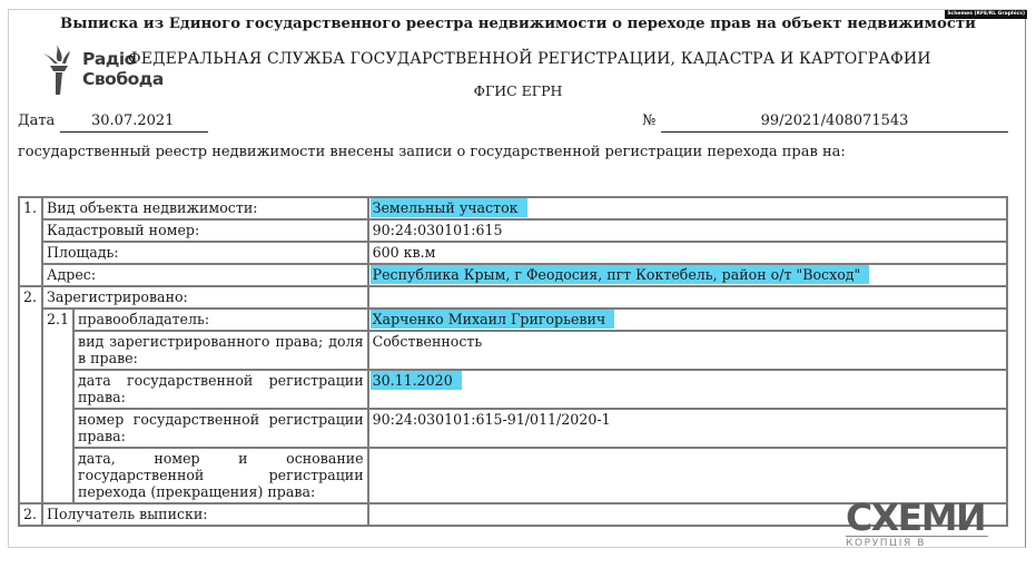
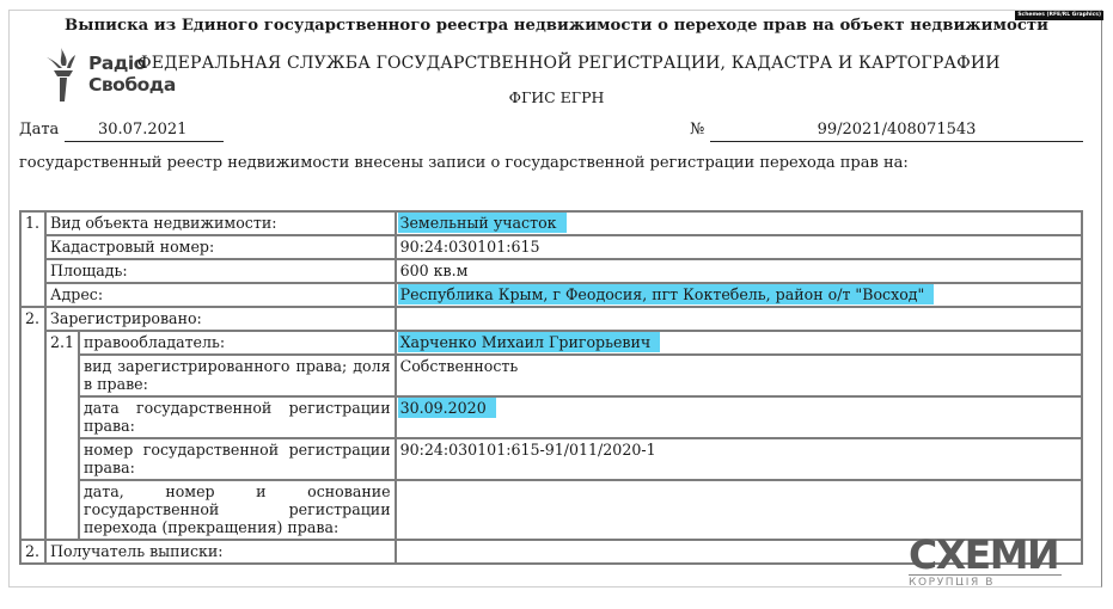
  Выписка из Единого государственного реестра недвижимости о переходе прав на объект недвижимости
  Радіо
  Свобода
  ФЕДЕРАЛЬНАЯ СЛУЖБА ГОСУДАРСТВЕННОЙ РЕГИСТРАЦИИ, КАДАСТРА И КАРТОГРАФИИ
  ФГИС ЕГРН
  Дата
  30.07.2021
  №
  99/2021/408071543
  государственный реестр недвижимости внесены записи о государственной регистрации перехода прав на:
  1.	Вид объекта недвижимости:	Земельный участок
  Кадастровый номер:	90:24:030101:615
  Площадь:	600 кв.м
  Адрес:	Республика Крым, г Феодосия, пгт Коктебель, район о/т "Восход"
  2.	Зарегистрировано:
  2.1	правообладатель:	Харченко Михаил Григорьевич
  вид зарегистрированного права; доля в праве:	Собственность
- дата государственной регистрации права:	30.11.2020
+ дата государственной регистрации права:	30.09.2020
  номер государственной регистрации права:	90:24:030101:615-91/011/2020-1
  дата, номер и основание государственной регистрации перехода (прекращения) права:
  2.	Получатель выписки:
  СХЕМИ
